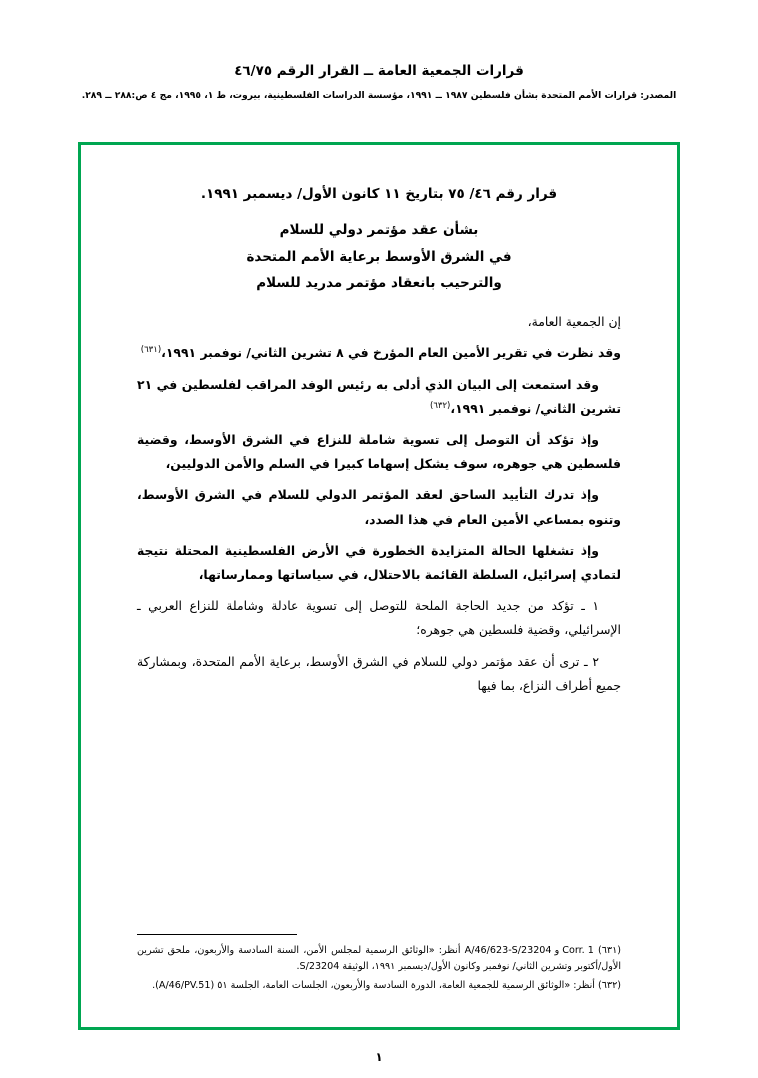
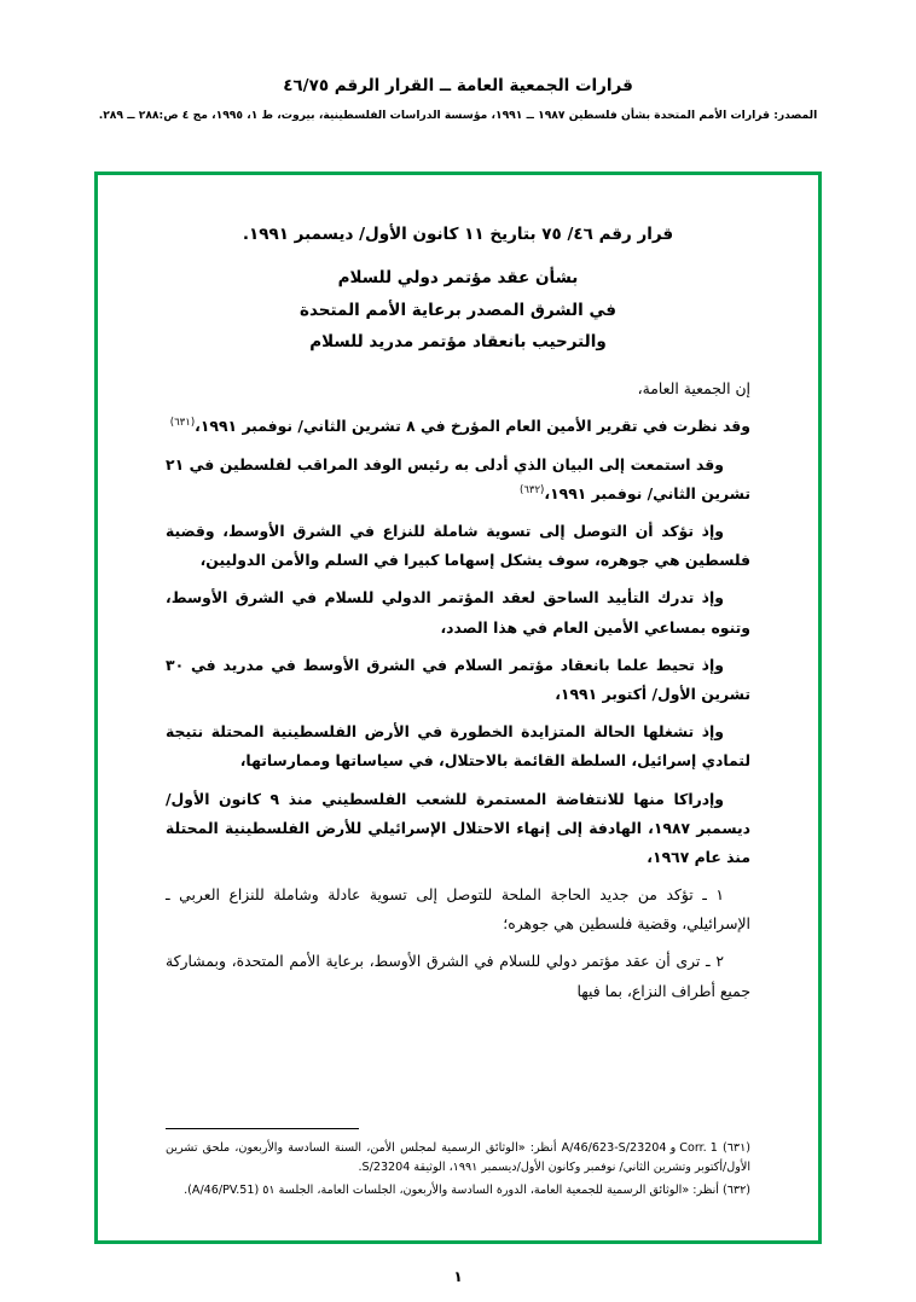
  قرارات الجمعية العامة ــ القرار الرقم ٤٦/٧٥
  المصدر: قرارات الأمم المتحدة بشأن فلسطين ١٩٨٧ ــ ١٩٩١، مؤسسة الدراسات الفلسطينية، بيروت، ط ١، ١٩٩٥، مج ٤ ص:٢٨٨ ــ ٢٨٩.
  قرار رقم ٤٦/ ٧٥ بتاريخ ١١ كانون الأول/ ديسمبر ١٩٩١.
  بشأن عقد مؤتمر دولي للسلام
- في الشرق الأوسط برعاية الأمم المتحدة
+ في الشرق المصدر برعاية الأمم المتحدة
  والترحيب بانعقاد مؤتمر مدريد للسلام
  إن الجمعية العامة،
  وقد نظرت في تقرير الأمين العام المؤرخ في ٨ تشرين الثاني/ نوفمبر ١٩٩١،(٦٣١)
  وقد استمعت إلى البيان الذي أدلى به رئيس الوفد المراقب لفلسطين في ٢١ تشرين الثاني/ نوفمبر ١٩٩١،(٦٣٢)
  وإذ تؤكد أن التوصل إلى تسوية شاملة للنزاع في الشرق الأوسط، وقضية فلسطين هي جوهره، سوف يشكل إسهاما كبيرا في السلم والأمن الدوليين،
  وإذ تدرك التأييد الساحق لعقد المؤتمر الدولي للسلام في الشرق الأوسط، وتنوه بمساعي الأمين العام في هذا الصدد،
+ وإذ تحيط علما بانعقاد مؤتمر السلام في الشرق الأوسط في مدريد في ٣٠ تشرين الأول/ أكتوبر ١٩٩١،
  وإذ تشغلها الحالة المتزايدة الخطورة في الأرض الفلسطينية المحتلة نتيجة لتمادي إسرائيل، السلطة القائمة بالاحتلال، في سياساتها وممارساتها،
+ وإدراكا منها للانتفاضة المستمرة للشعب الفلسطيني منذ ٩ كانون الأول/ديسمبر ١٩٨٧، الهادفة إلى إنهاء الاحتلال الإسرائيلي للأرض الفلسطينية المحتلة منذ عام ١٩٦٧،
  ١ ـ تؤكد من جديد الحاجة الملحة للتوصل إلى تسوية عادلة وشاملة للنزاع العربي ـ الإسرائيلي، وقضية فلسطين هي جوهره؛
  ٢ ـ ترى أن عقد مؤتمر دولي للسلام في الشرق الأوسط، برعاية الأمم المتحدة، وبمشاركة جميع أطراف النزاع، بما فيها
  (٦٣١) A/46/623-S/23204 و Corr. 1 أنظر: «الوثائق الرسمية لمجلس الأمن، السنة السادسة والأربعون، ملحق تشرين الأول/أكتوبر وتشرين الثاني/ نوفمبر وكانون الأول/ديسمبر ١٩٩١، الوثيقة S/23204.
  (٦٣٢) أنظر: «الوثائق الرسمية للجمعية العامة، الدورة السادسة والأربعون، الجلسات العامة، الجلسة ٥١ (A/46/PV.51).
  ١
